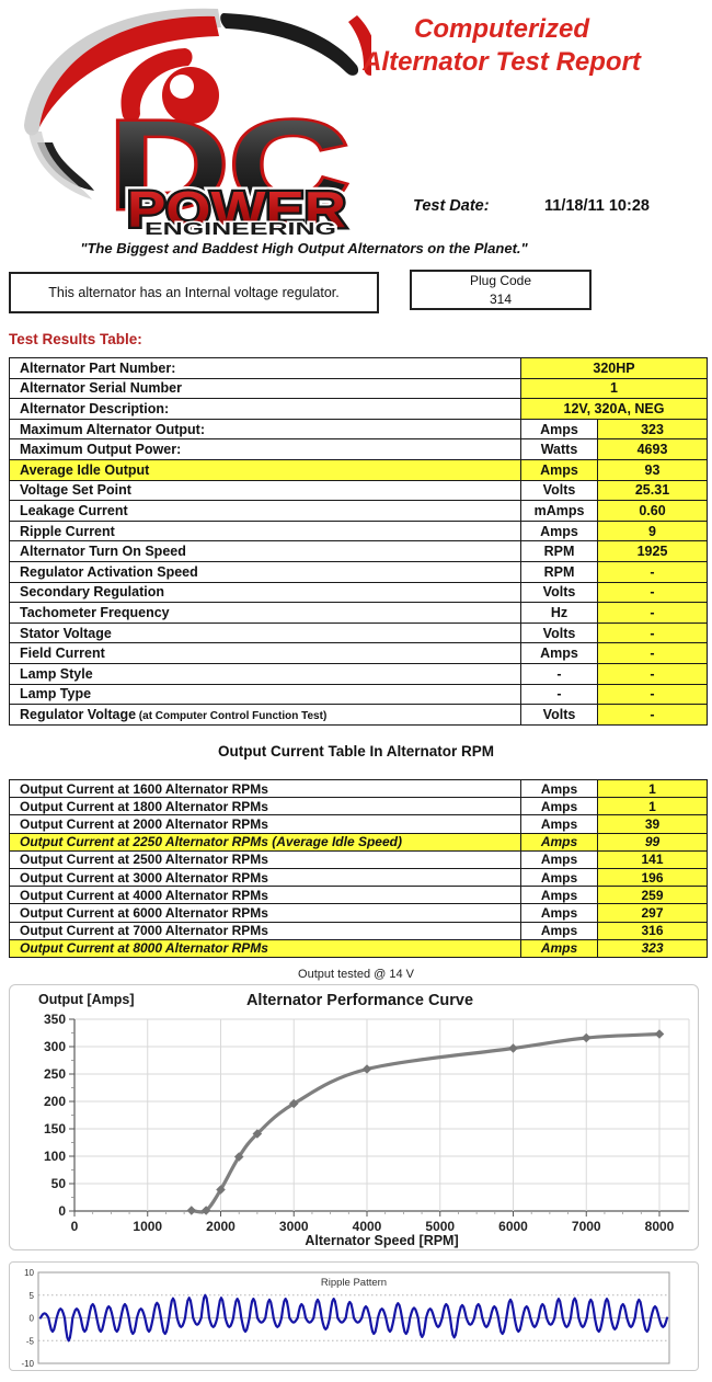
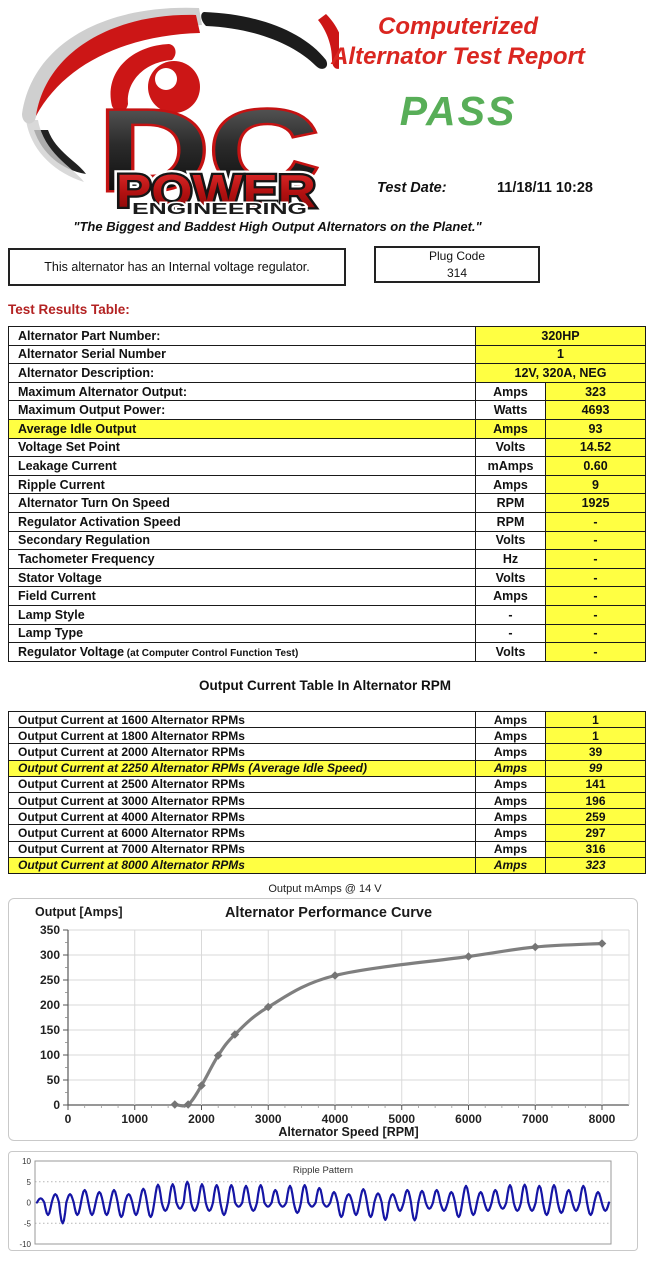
  DC
  POWER
  ENGINEERING
  Computerized
  Alternator Test Report
+ PASS
  Test Date:
  11/18/11 10:28
  "The Biggest and Baddest High Output Alternators on the Planet."
  This alternator has an Internal voltage regulator.
  Plug Code
  314
  Test Results Table:
  Alternator Part Number:	320HP
  Alternator Serial Number	1
  Alternator Description:	12V, 320A, NEG
  Maximum Alternator Output:	Amps	323
  Maximum Output Power:	Watts	4693
  Average Idle Output	Amps	93
- Voltage Set Point	Volts	25.31
+ Voltage Set Point	Volts	14.52
  Leakage Current	mAmps	0.60
  Ripple Current	Amps	9
  Alternator Turn On Speed	RPM	1925
  Regulator Activation Speed	RPM	-
  Secondary Regulation	Volts	-
  Tachometer Frequency	Hz	-
  Stator Voltage	Volts	-
  Field Current	Amps	-
  Lamp Style	-	-
  Lamp Type	-	-
  Regulator Voltage (at Computer Control Function Test)	Volts	-
  Output Current Table In Alternator RPM
  Output Current at 1600 Alternator RPMs	Amps	1
  Output Current at 1800 Alternator RPMs	Amps	1
  Output Current at 2000 Alternator RPMs	Amps	39
  Output Current at 2250 Alternator RPMs (Average Idle Speed)	Amps	99
  Output Current at 2500 Alternator RPMs	Amps	141
  Output Current at 3000 Alternator RPMs	Amps	196
  Output Current at 4000 Alternator RPMs	Amps	259
  Output Current at 6000 Alternator RPMs	Amps	297
  Output Current at 7000 Alternator RPMs	Amps	316
  Output Current at 8000 Alternator RPMs	Amps	323
- Output tested @ 14 V
+ Output mAmps @ 14 V
  0
  50
  100
  150
  200
  250
  300
  350
  0
  1000
  2000
  3000
  4000
  5000
  6000
  7000
  8000
  Alternator Performance Curve
  Output [Amps]
  Alternator Speed [RPM]
  -10
  -5
  0
  5
  10
  Ripple Pattern
